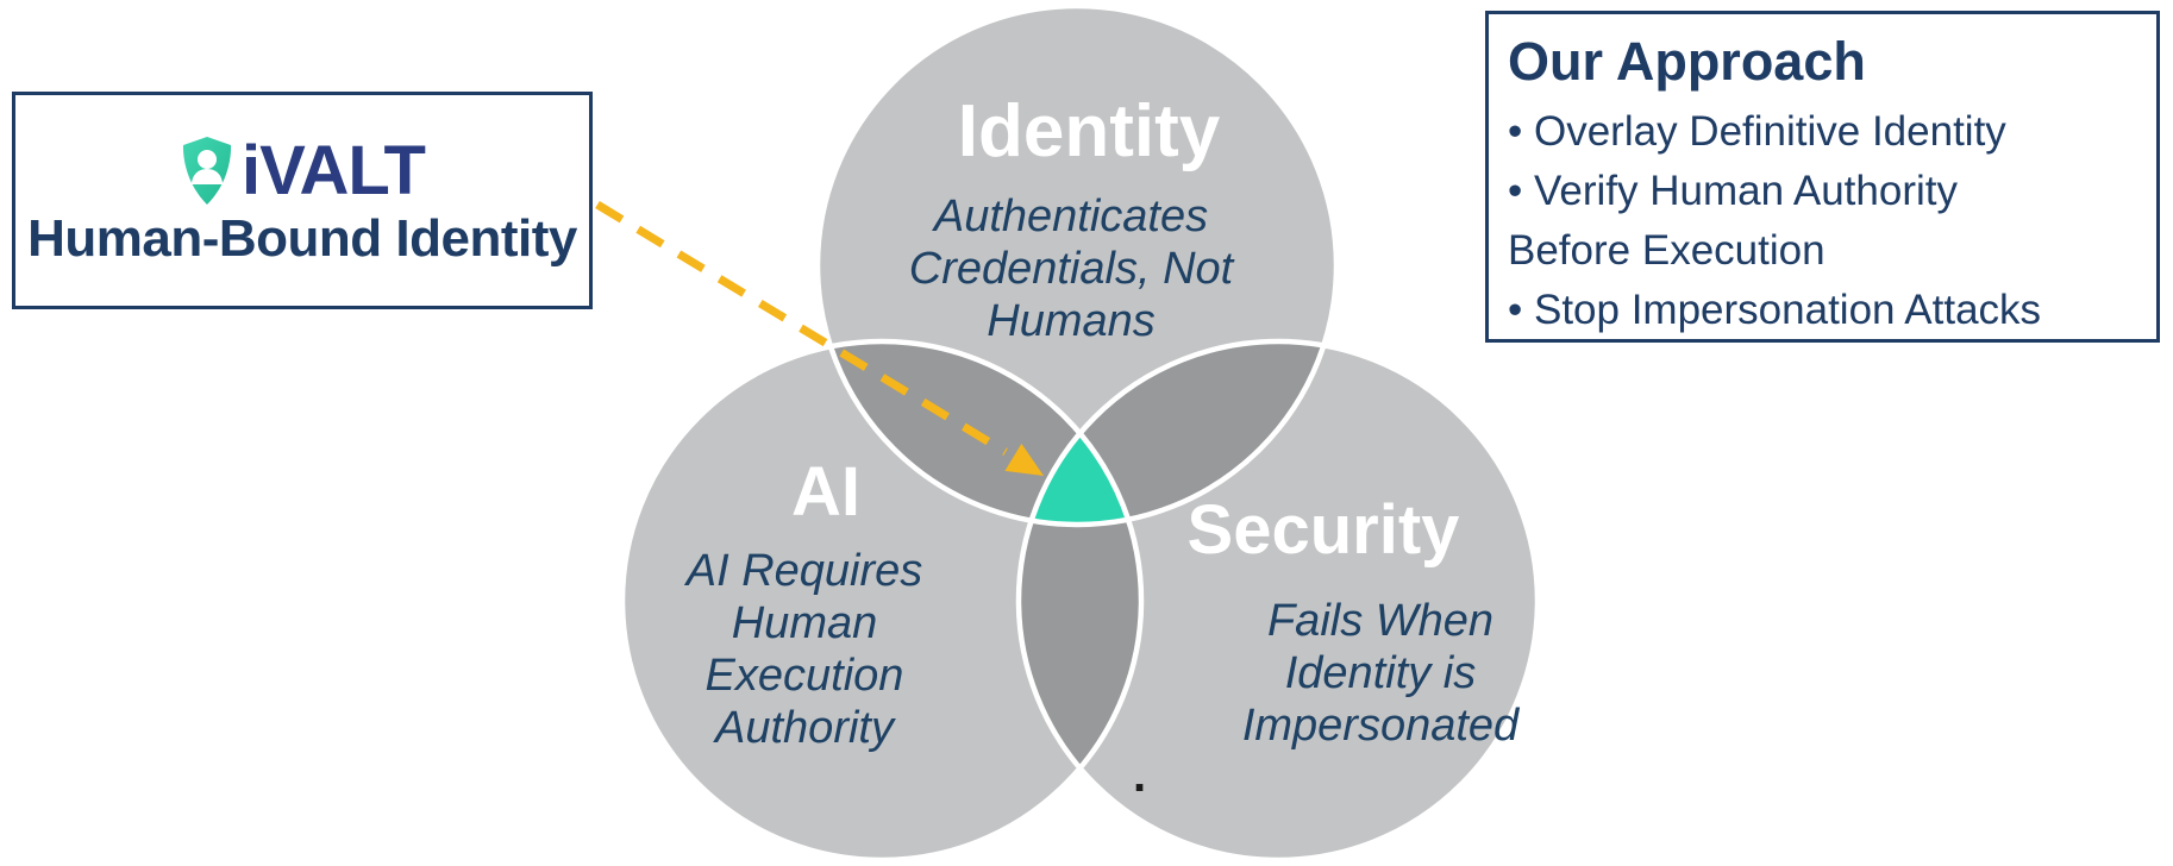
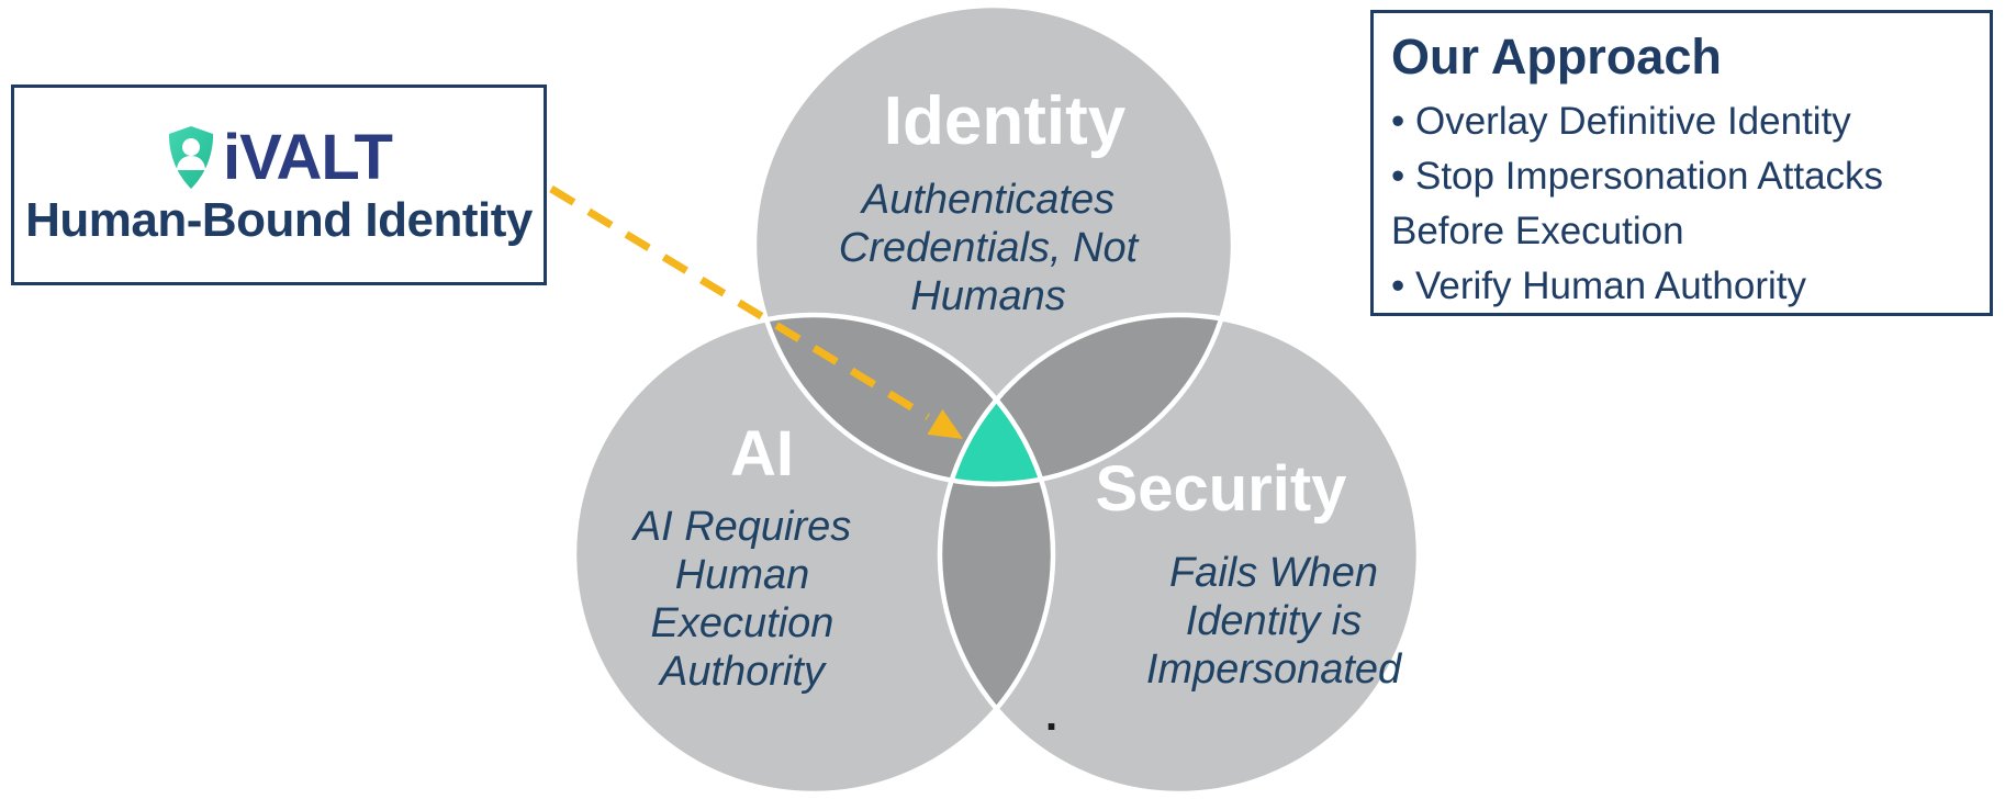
  Identity
  Authenticates
  Credentials, Not
  Humans
  AI
  AI Requires
  Human
  Execution
  Authority
  Security
  Fails When
  Identity is
  Impersonated
  .
  iVALT
  Human-Bound Identity
  Our Approach
  • Overlay Definitive Identity
- • Verify Human Authority
+ • Stop Impersonation Attacks
  Before Execution
- • Stop Impersonation Attacks
+ • Verify Human Authority
